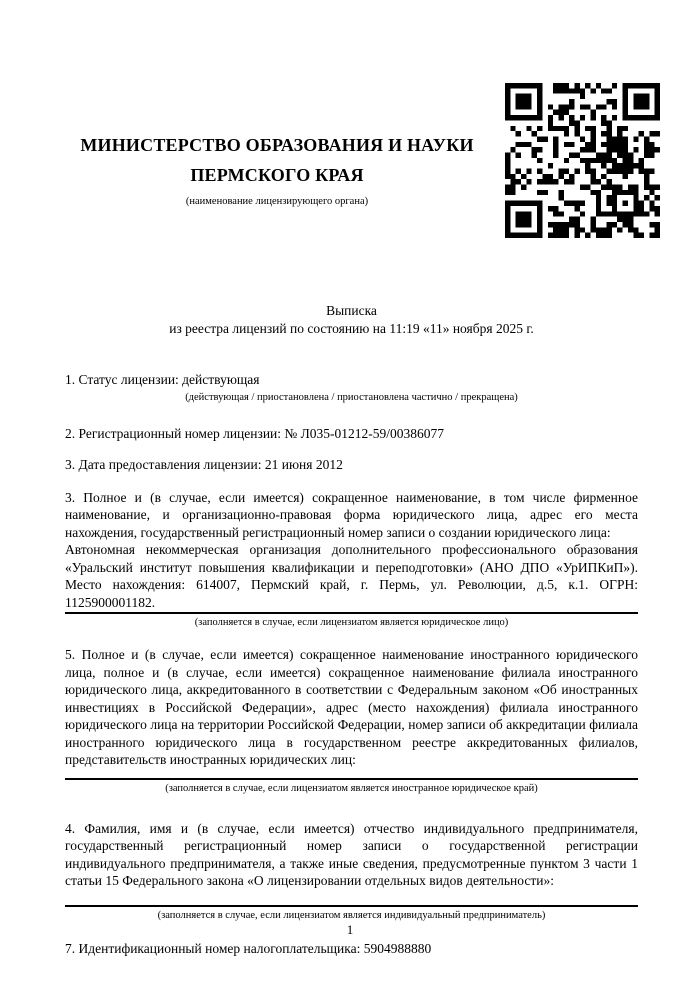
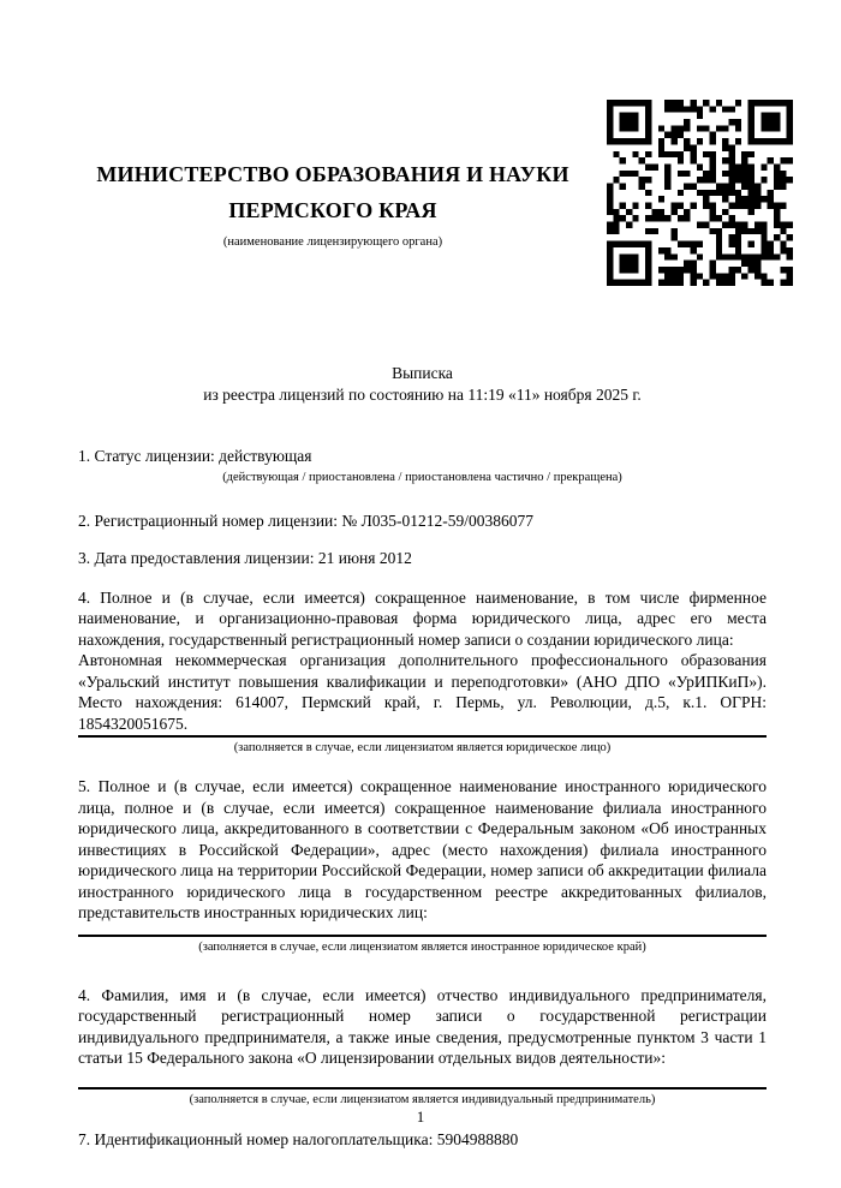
  МИНИСТЕРСТВО ОБРАЗОВАНИЯ И НАУКИ ПЕРМСКОГО КРАЯ
  (наименование лицензирующего органа)
  Выписка
  из реестра лицензий по состоянию на 11:19 «11» ноября 2025 г.
  1. Статус лицензии: действующая
  (действующая / приостановлена / приостановлена частично / прекращена)
  2. Регистрационный номер лицензии: № Л035-01212-59/00386077
  3. Дата предоставления лицензии: 21 июня 2012
- 3. Полное и (в случае, если имеется) сокращенное наименование, в том числе фирменное наименование, и организационно-правовая форма юридического лица, адрес его места нахождения, государственный регистрационный номер записи о создании юридического лица:
+ 4. Полное и (в случае, если имеется) сокращенное наименование, в том числе фирменное наименование, и организационно-правовая форма юридического лица, адрес его места нахождения, государственный регистрационный номер записи о создании юридического лица:
- Автономная некоммерческая организация дополнительного профессионального образования «Уральский институт повышения квалификации и переподготовки» (АНО ДПО «УрИПКиП»). Место нахождения: 614007, Пермский край, г. Пермь, ул. Революции, д.5, к.1. ОГРН: 1125900001182.
+ Автономная некоммерческая организация дополнительного профессионального образования «Уральский институт повышения квалификации и переподготовки» (АНО ДПО «УрИПКиП»). Место нахождения: 614007, Пермский край, г. Пермь, ул. Революции, д.5, к.1. ОГРН: 1854320051675.
  (заполняется в случае, если лицензиатом является юридическое лицо)
  5. Полное и (в случае, если имеется) сокращенное наименование иностранного юридического лица, полное и (в случае, если имеется) сокращенное наименование филиала иностранного юридического лица, аккредитованного в соответствии с Федеральным законом «Об иностранных инвестициях в Российской Федерации», адрес (место нахождения) филиала иностранного юридического лица на территории Российской Федерации, номер записи об аккредитации филиала иностранного юридического лица в государственном реестре аккредитованных филиалов, представительств иностранных юридических лиц:
  (заполняется в случае, если лицензиатом является иностранное юридическое край)
  4. Фамилия, имя и (в случае, если имеется) отчество индивидуального предпринимателя, государственный регистрационный номер записи о государственной регистрации индивидуального предпринимателя, а также иные сведения, предусмотренные пунктом 3 части 1 статьи 15 Федерального закона «О лицензировании отдельных видов деятельности»:
  (заполняется в случае, если лицензиатом является индивидуальный предприниматель)
  7. Идентификационный номер налогоплательщика: 5904988880
  1
